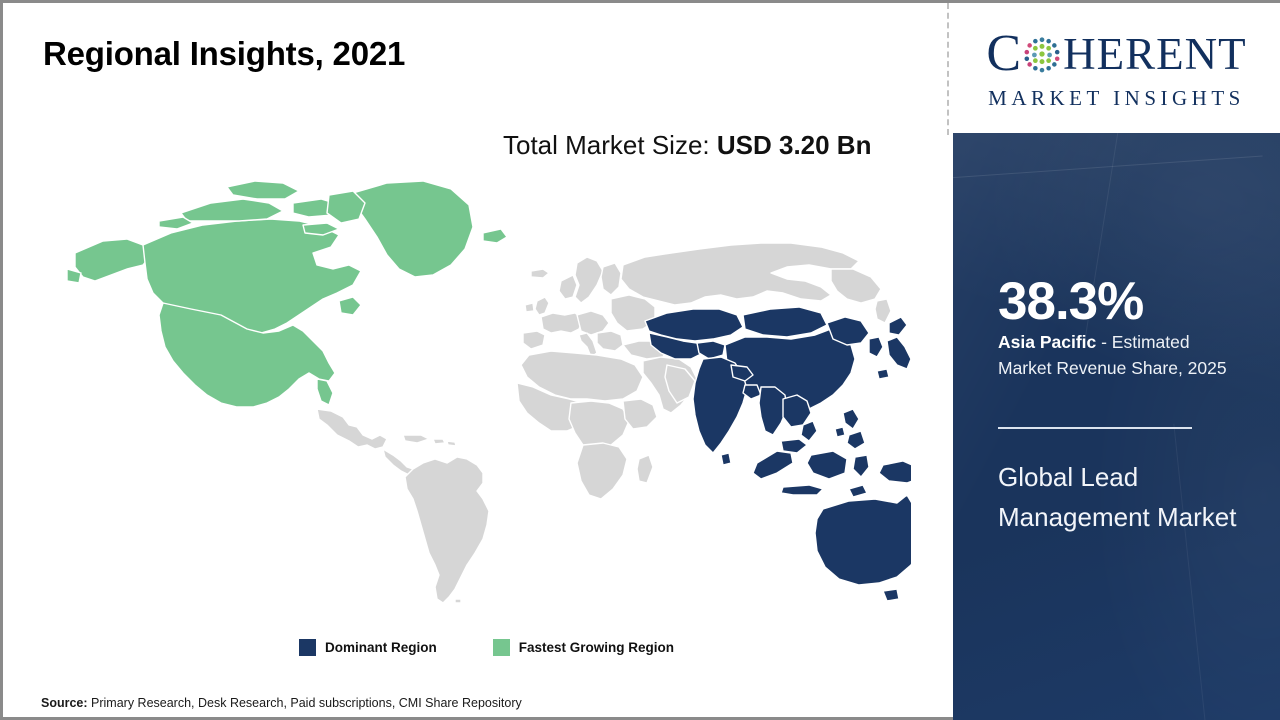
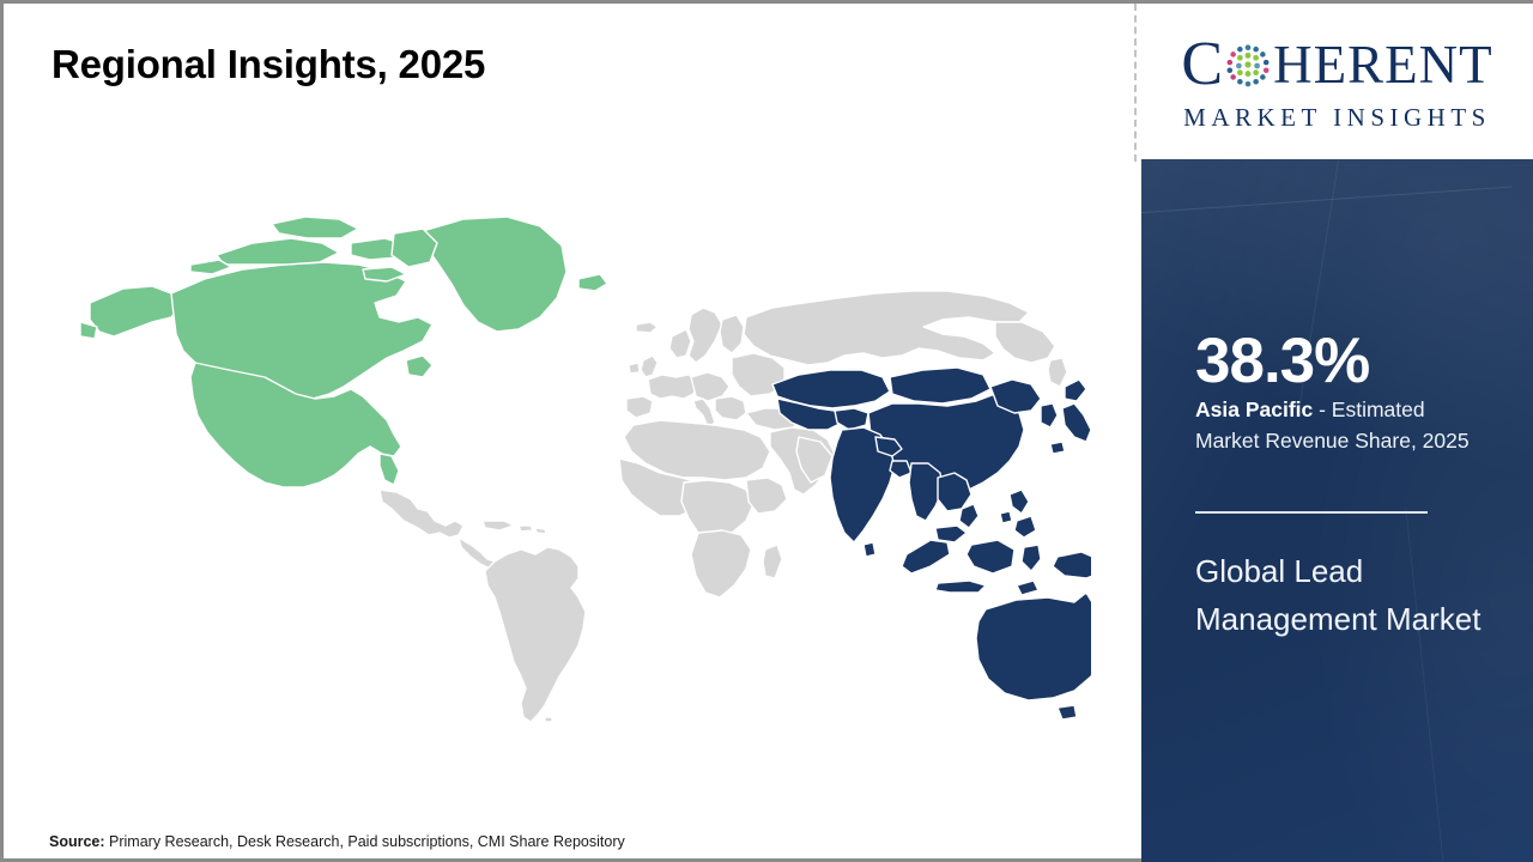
- Regional Insights, 2021
+ Regional Insights, 2025
- Total Market Size: USD 3.20 Bn
- Dominant Region
- Fastest Growing Region
  Source: Primary Research, Desk Research, Paid subscriptions, CMI Share Repository
  C
  HERENT
  MARKET INSIGHTS
  38.3%
  Asia Pacific - Estimated Market Revenue Share, 2025
  Global Lead Management Market
